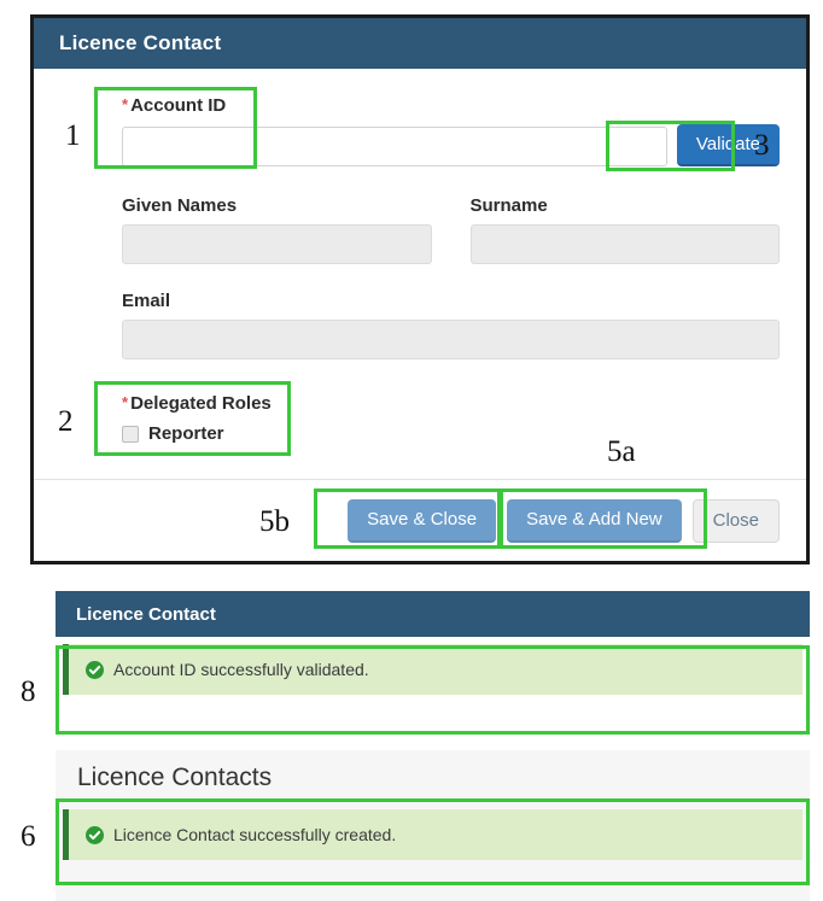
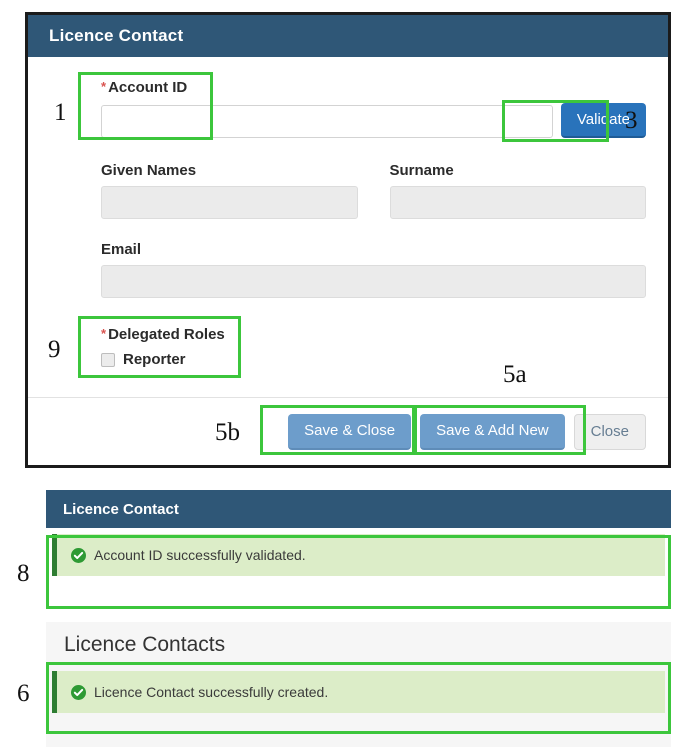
  Licence Contact
  * Account ID
  Validate
  Given Names
  Surname
  Email
  * Delegated Roles
  Reporter
  Save & Close
  Save & Add New
  Close
  Licence Contact
  Account ID successfully validated.
  Licence Contacts
  Licence Contact successfully created.
  1
- 2
+ 9
  3
  8
  5a
  5b
  6
